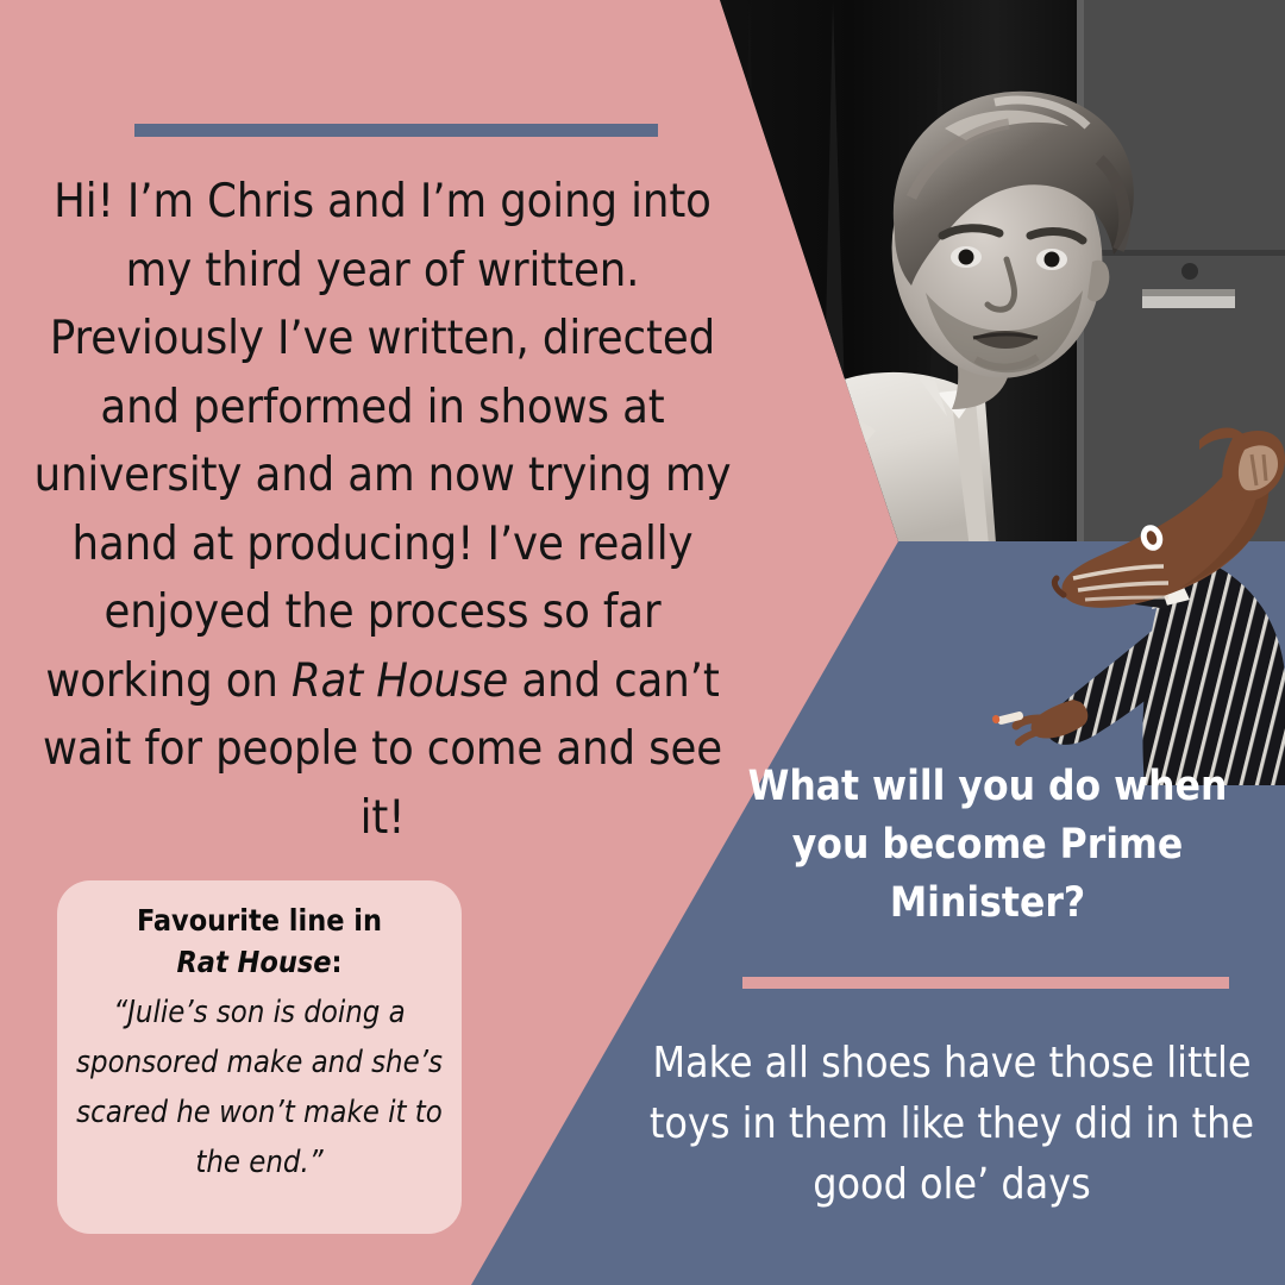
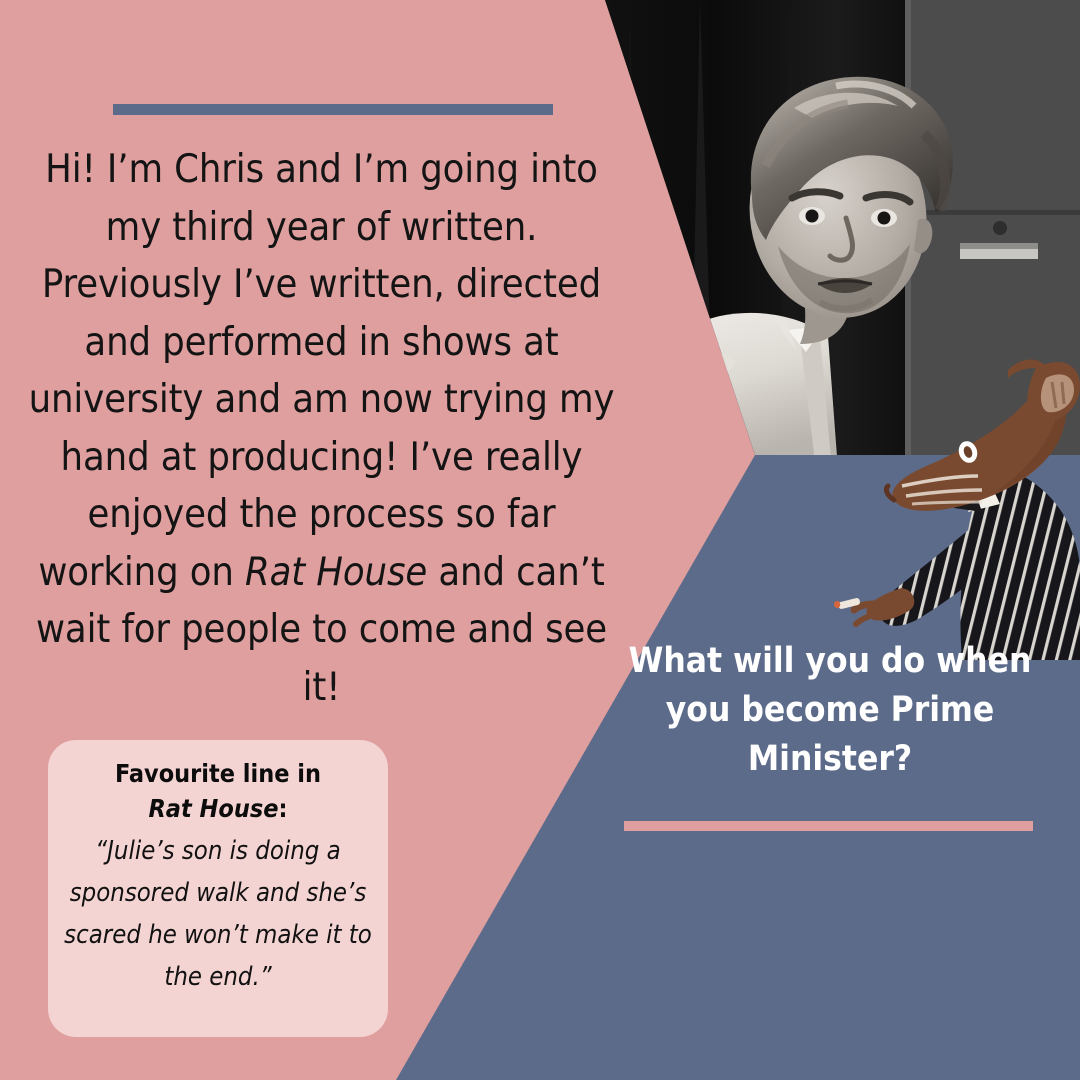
  Hi! I’m Chris and I’m going into my third year of written. Previously I’ve written, directed and performed in shows at university and am now trying my hand at producing! I’ve really enjoyed the process so far working on Rat House and can’t wait for people to come and see it!
  Favourite line in
  Rat House:
- “Julie’s son is doing a sponsored make and she’s scared he won’t make it to the end.”
+ “Julie’s son is doing a sponsored walk and she’s scared he won’t make it to the end.”
  What will you do when you become Prime Minister?
- Make all shoes have those little toys in them like they did in the good ole’ days
